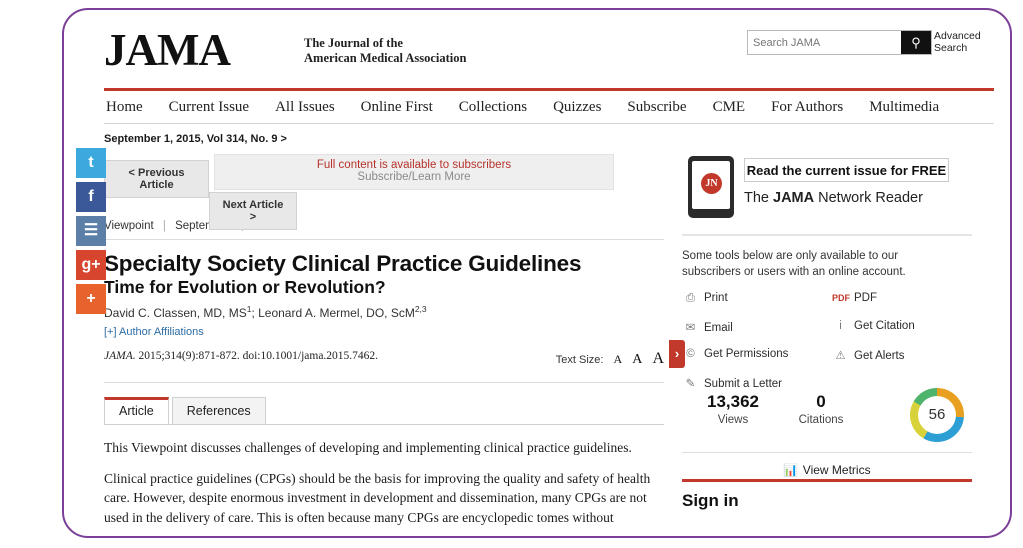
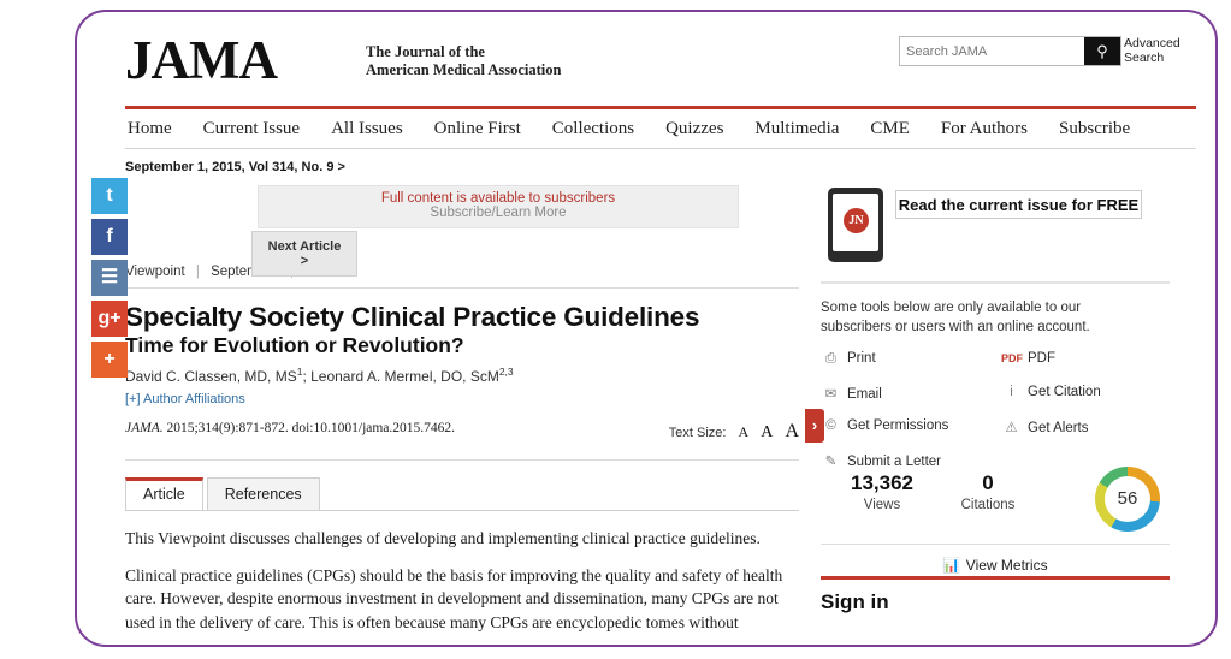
  JAMA
  The Journal of the
  American Medical Association
  Search JAMA
  ⚲
  Advanced
  Search
  Home
  Current Issue
  All Issues
  Online First
  Collections
  Quizzes
- Subscribe
+ Multimedia
  CME
  For Authors
- Multimedia
+ Subscribe
  September 1, 2015, Vol 314, No. 9 >
- < Previous Article
  Full content is available to subscribers
  Subscribe/Learn More
  Next Article >
  Specialty Society Clinical Practice Guidelines
  Time for Evolution or Revolution?
  David C. Classen, MD, MS1; Leonard A. Mermel, DO, ScM2,3
  [+] Author Affiliations
  JAMA. 2015;314(9):871-872. doi:10.1001/jama.2015.7462.
  Text Size: A A A
  Article
  References
  This Viewpoint discusses challenges of developing and implementing clinical practice guidelines.
  Clinical practice guidelines (CPGs) should be the basis for improving the quality and safety of health care. However, despite enormous investment in development and dissemination, many CPGs are not used in the delivery of care. This is often because many CPGs are encyclopedic tomes without
  JN
  Read the current issue for FREE
- The JAMA Network Reader
  Some tools below are only available to our
  subscribers or users with an online account.
  ⎙ Print
  PDF PDF
  ✉ Email
  i Get Citation
  © Get Permissions
  ⚠ Get Alerts
  ✎ Submit a Letter
  13,362
  Views
  0
  Citations
  56
  📊 View Metrics
  Sign in
  t
  f
  ☰
  g+
  +
  ›
